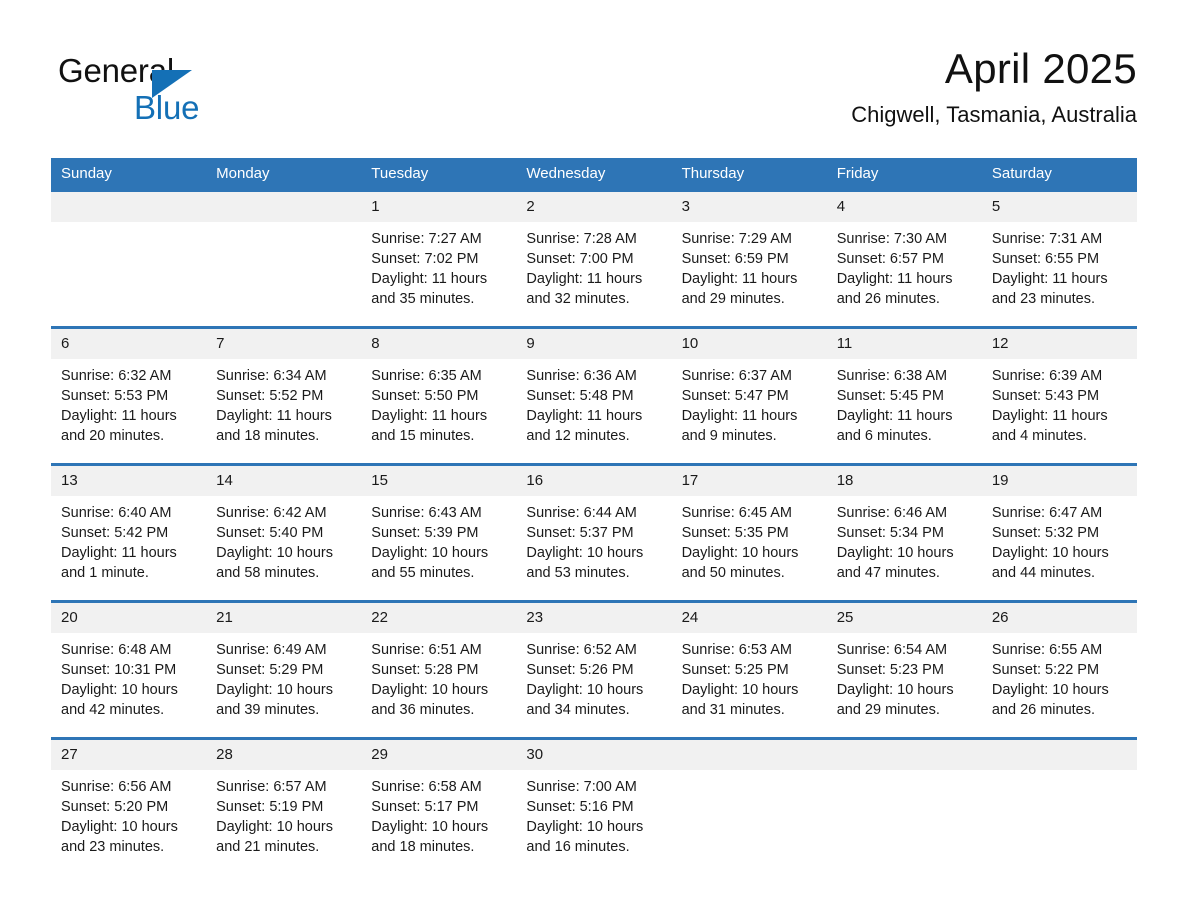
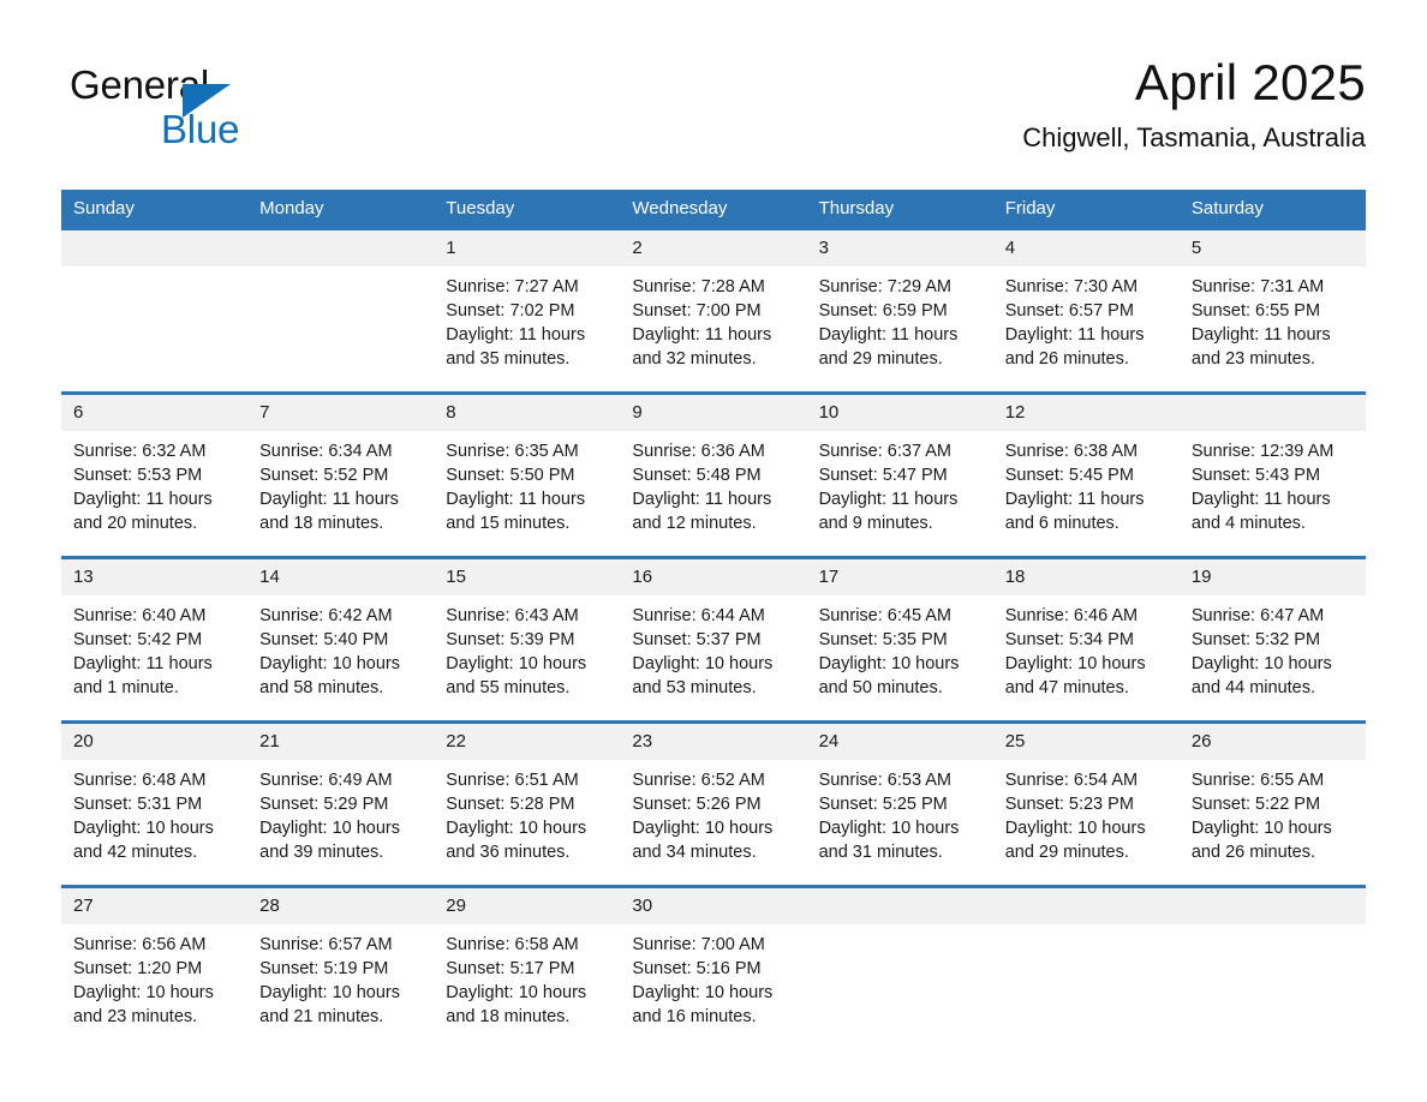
  General
  Blue
  April 2025
  Chigwell, Tasmania, Australia
  Sunday
  Monday
  Tuesday
  Wednesday
  Thursday
  Friday
  Saturday
  1
  2
  3
  4
  5
  Sunrise: 7:27 AM
  Sunset: 7:02 PM
  Daylight: 11 hours and 35 minutes.
  Sunrise: 7:28 AM
  Sunset: 7:00 PM
  Daylight: 11 hours and 32 minutes.
  Sunrise: 7:29 AM
  Sunset: 6:59 PM
  Daylight: 11 hours and 29 minutes.
  Sunrise: 7:30 AM
  Sunset: 6:57 PM
  Daylight: 11 hours and 26 minutes.
  Sunrise: 7:31 AM
  Sunset: 6:55 PM
  Daylight: 11 hours and 23 minutes.
  6
  7
  8
  9
  10
- 11
  12
  Sunrise: 6:32 AM
  Sunset: 5:53 PM
  Daylight: 11 hours and 20 minutes.
  Sunrise: 6:34 AM
  Sunset: 5:52 PM
  Daylight: 11 hours and 18 minutes.
  Sunrise: 6:35 AM
  Sunset: 5:50 PM
  Daylight: 11 hours and 15 minutes.
  Sunrise: 6:36 AM
  Sunset: 5:48 PM
  Daylight: 11 hours and 12 minutes.
  Sunrise: 6:37 AM
  Sunset: 5:47 PM
  Daylight: 11 hours and 9 minutes.
  Sunrise: 6:38 AM
  Sunset: 5:45 PM
  Daylight: 11 hours and 6 minutes.
- Sunrise: 6:39 AM
+ Sunrise: 12:39 AM
  Sunset: 5:43 PM
  Daylight: 11 hours and 4 minutes.
  13
  14
  15
  16
  17
  18
  19
  Sunrise: 6:40 AM
  Sunset: 5:42 PM
  Daylight: 11 hours and 1 minute.
  Sunrise: 6:42 AM
  Sunset: 5:40 PM
  Daylight: 10 hours and 58 minutes.
  Sunrise: 6:43 AM
  Sunset: 5:39 PM
  Daylight: 10 hours and 55 minutes.
  Sunrise: 6:44 AM
  Sunset: 5:37 PM
  Daylight: 10 hours and 53 minutes.
  Sunrise: 6:45 AM
  Sunset: 5:35 PM
  Daylight: 10 hours and 50 minutes.
  Sunrise: 6:46 AM
  Sunset: 5:34 PM
  Daylight: 10 hours and 47 minutes.
  Sunrise: 6:47 AM
  Sunset: 5:32 PM
  Daylight: 10 hours and 44 minutes.
  20
  21
  22
  23
  24
  25
  26
  Sunrise: 6:48 AM
- Sunset: 10:31 PM
+ Sunset: 5:31 PM
  Daylight: 10 hours and 42 minutes.
  Sunrise: 6:49 AM
  Sunset: 5:29 PM
  Daylight: 10 hours and 39 minutes.
  Sunrise: 6:51 AM
  Sunset: 5:28 PM
  Daylight: 10 hours and 36 minutes.
  Sunrise: 6:52 AM
  Sunset: 5:26 PM
  Daylight: 10 hours and 34 minutes.
  Sunrise: 6:53 AM
  Sunset: 5:25 PM
  Daylight: 10 hours and 31 minutes.
  Sunrise: 6:54 AM
  Sunset: 5:23 PM
  Daylight: 10 hours and 29 minutes.
  Sunrise: 6:55 AM
  Sunset: 5:22 PM
  Daylight: 10 hours and 26 minutes.
  27
  28
  29
  30
  Sunrise: 6:56 AM
- Sunset: 5:20 PM
+ Sunset: 1:20 PM
  Daylight: 10 hours and 23 minutes.
  Sunrise: 6:57 AM
  Sunset: 5:19 PM
  Daylight: 10 hours and 21 minutes.
  Sunrise: 6:58 AM
  Sunset: 5:17 PM
  Daylight: 10 hours and 18 minutes.
  Sunrise: 7:00 AM
  Sunset: 5:16 PM
  Daylight: 10 hours and 16 minutes.
